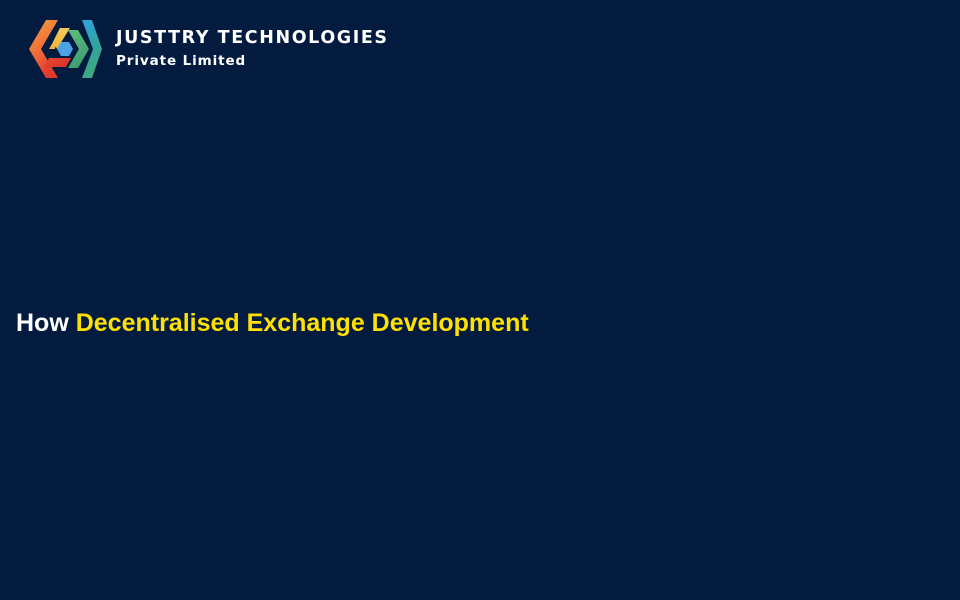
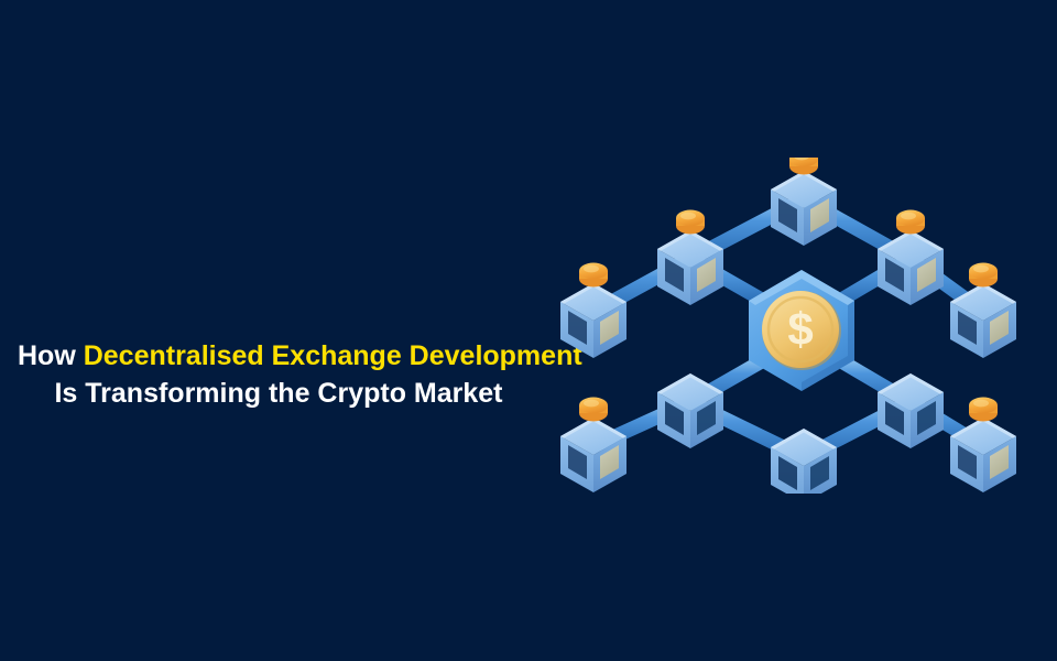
- JUSTTRY TECHNOLOGIES
- Private Limited
  How Decentralised Exchange Development
+ Is Transforming the Crypto Market
+ $
